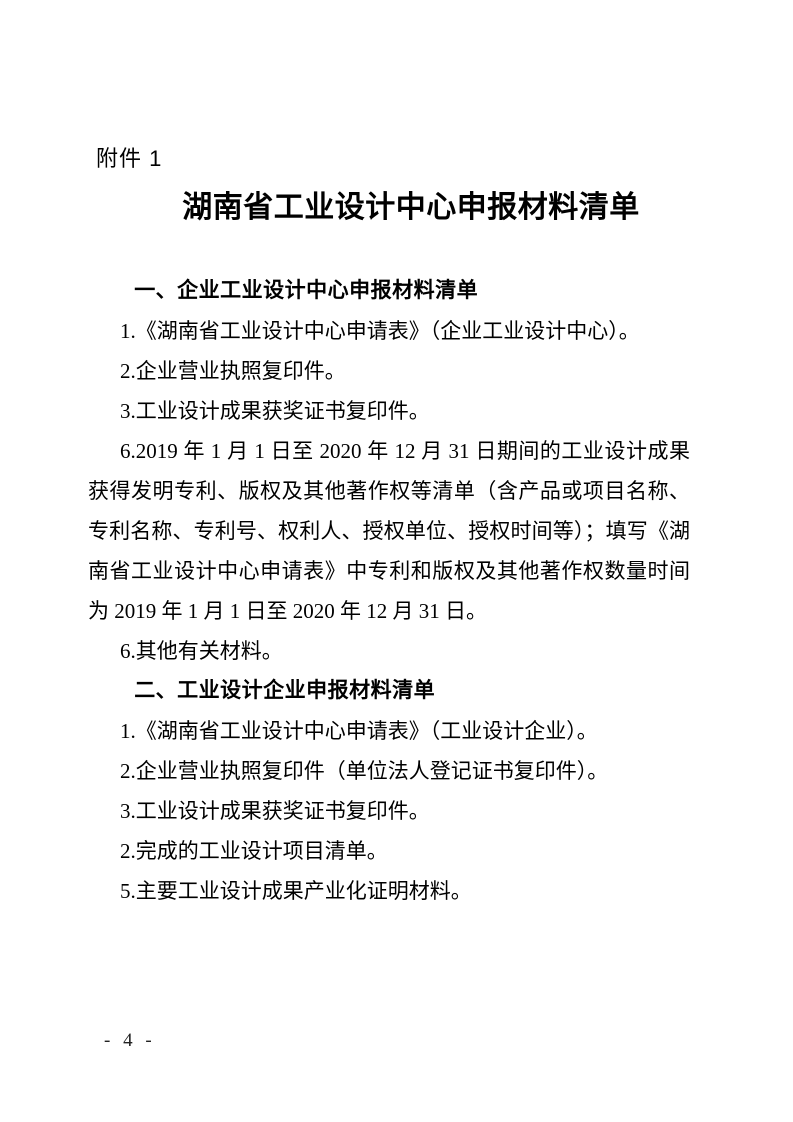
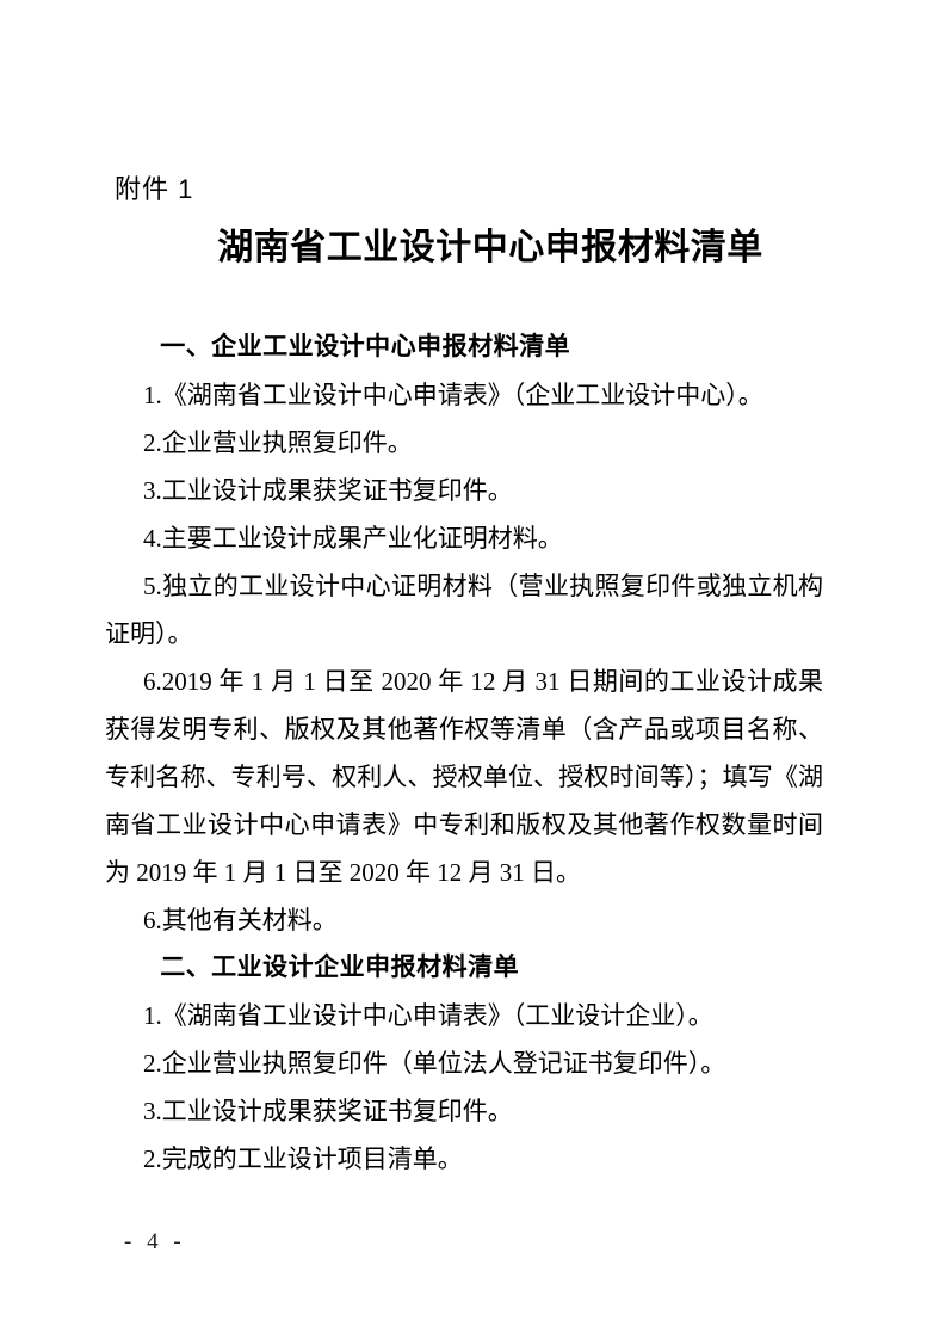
  附件 1
  湖南省工业设计中心申报材料清单
  一、企业工业设计中心申报材料清单
  1.《湖南省工业设计中心申请表》（企业工业设计中心）。
  2.企业营业执照复印件。
  3.工业设计成果获奖证书复印件。
+ 4.主要工业设计成果产业化证明材料。
+ 5.独立的工业设计中心证明材料（营业执照复印件或独立机构证明）。
  6.2019 年 1 月 1 日至 2020 年 12 月 31 日期间的工业设计成果获得发明专利、版权及其他著作权等清单（含产品或项目名称、专利名称、专利号、权利人、授权单位、授权时间等）；填写《湖南省工业设计中心申请表》中专利和版权及其他著作权数量时间为 2019 年 1 月 1 日至 2020 年 12 月 31 日。
  6.其他有关材料。
  二、工业设计企业申报材料清单
  1.《湖南省工业设计中心申请表》（工业设计企业）。
  2.企业营业执照复印件（单位法人登记证书复印件）。
  3.工业设计成果获奖证书复印件。
  2.完成的工业设计项目清单。
- 5.主要工业设计成果产业化证明材料。
  - 4 -
